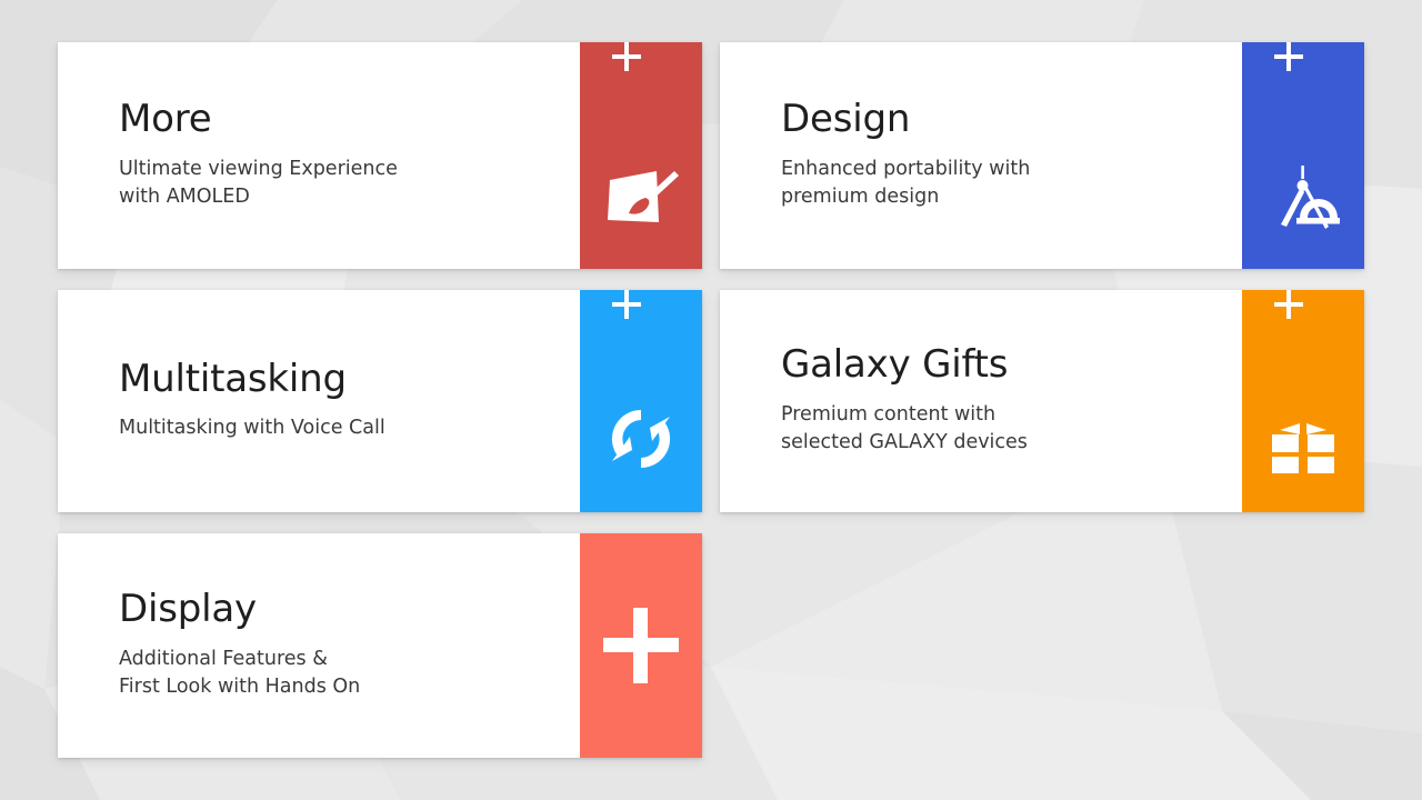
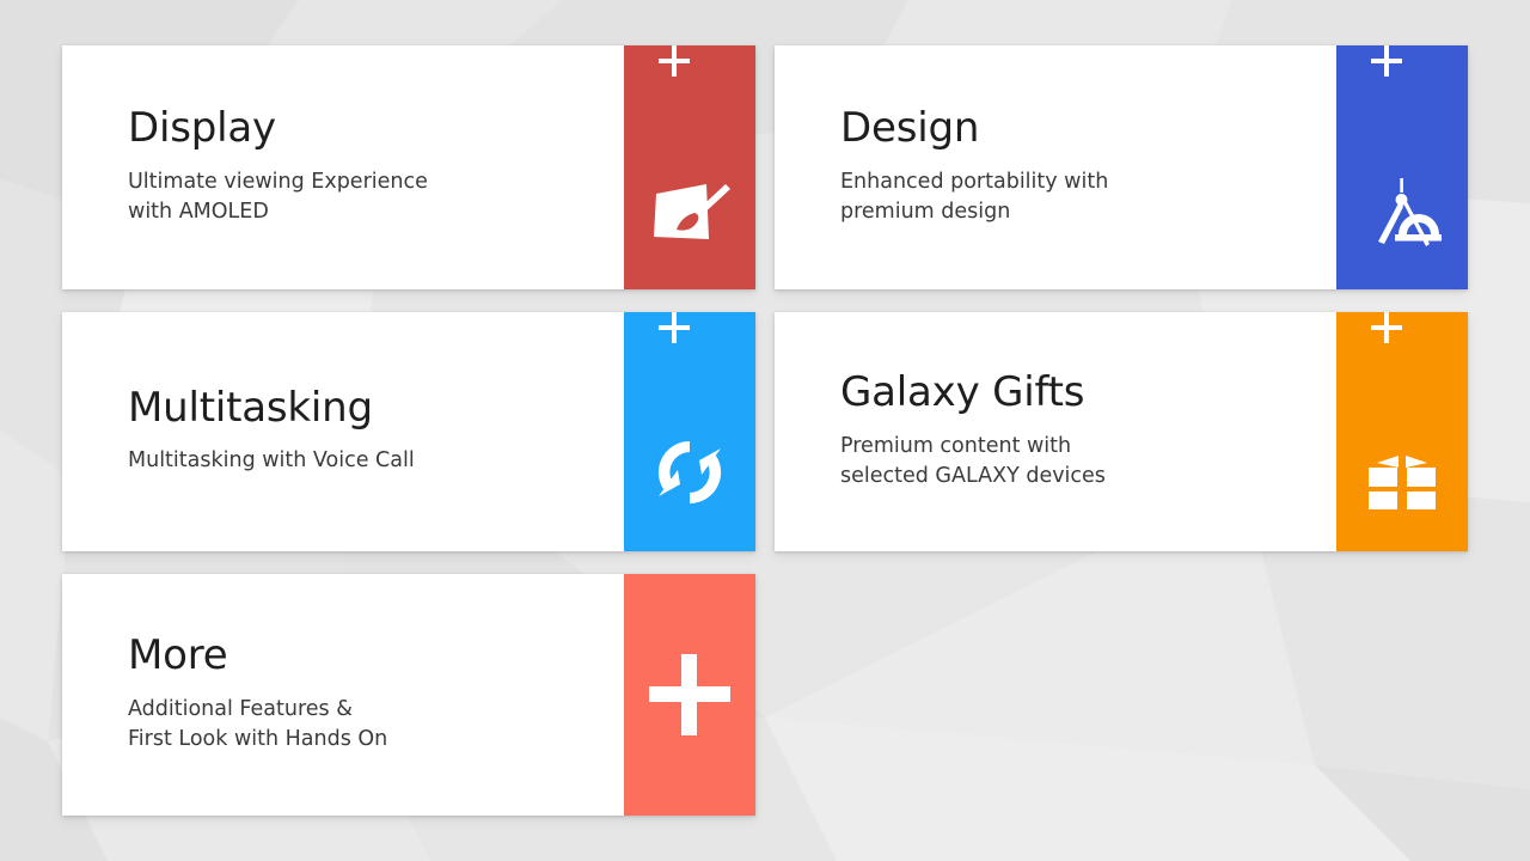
- More
+ Display
  Ultimate viewing Experience
  with AMOLED
  Design
  Enhanced portability with
  premium design
  Multitasking
  Multitasking with Voice Call
  Galaxy Gifts
  Premium content with
  selected GALAXY devices
- Display
+ More
  Additional Features &
  First Look with Hands On
